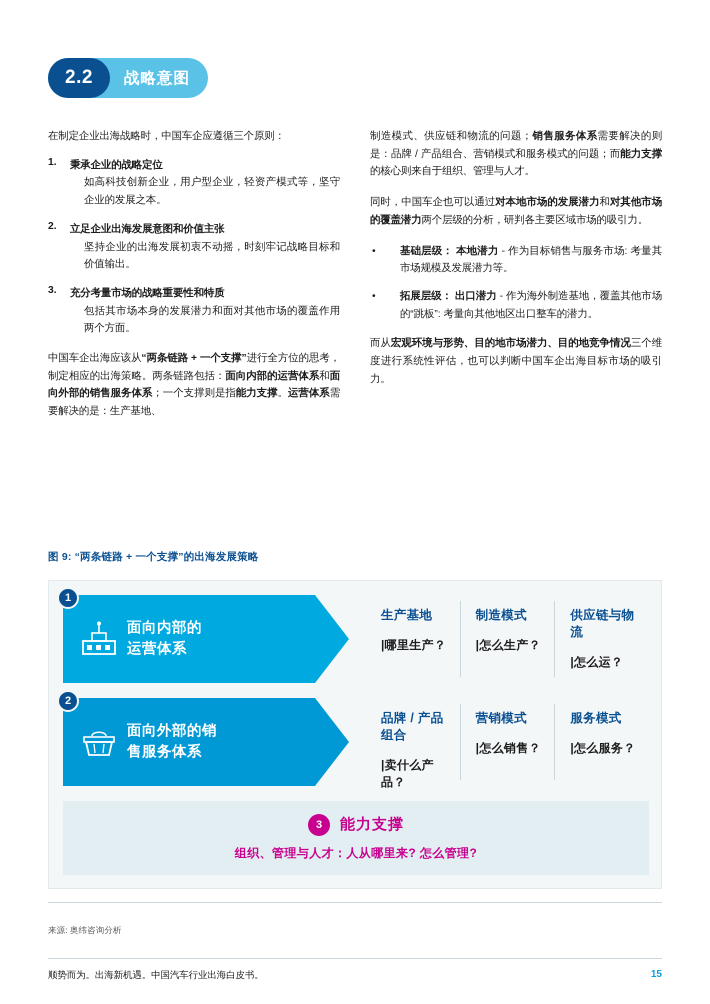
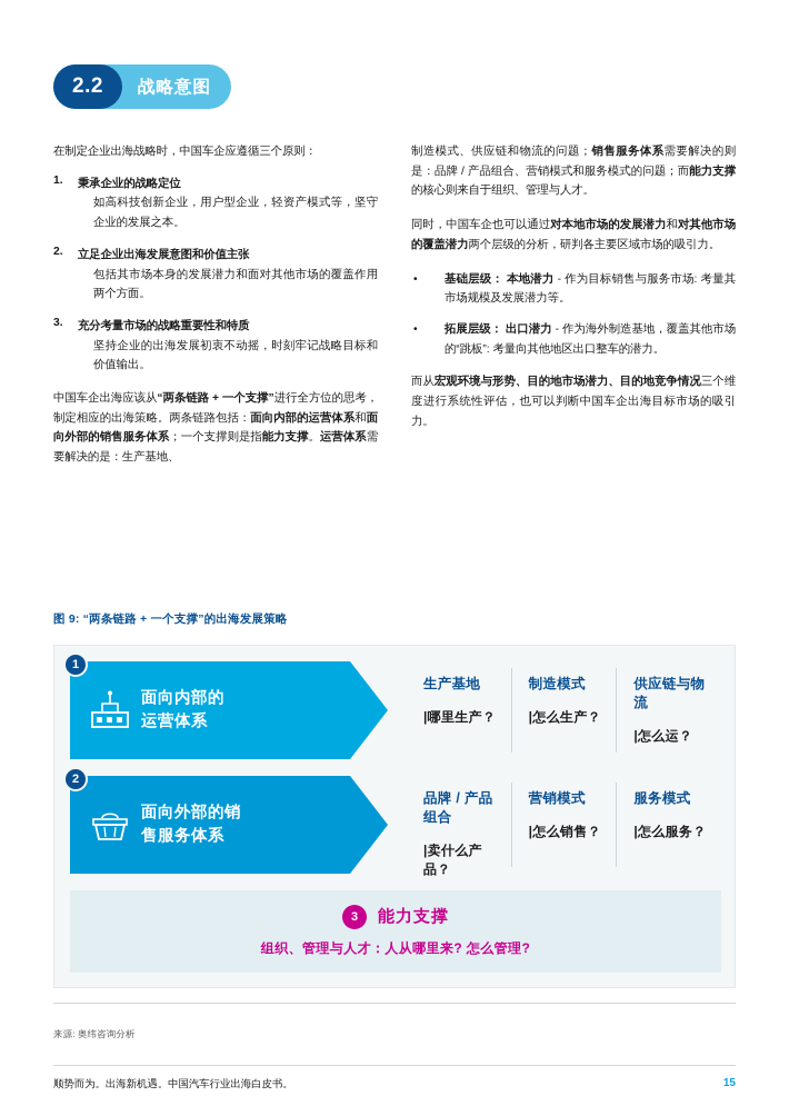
  2.2
  战略意图
  在制定企业出海战略时，中国车企应遵循三个原则：
  1.
  秉承企业的战略定位
  如高科技创新企业，用户型企业，轻资产模式等，坚守企业的发展之本。
  2.
  立足企业出海发展意图和价值主张
- 坚持企业的出海发展初衷不动摇，时刻牢记战略目标和价值输出。
+ 包括其市场本身的发展潜力和面对其他市场的覆盖作用两个方面。
  3.
  充分考量市场的战略重要性和特质
- 包括其市场本身的发展潜力和面对其他市场的覆盖作用两个方面。
+ 坚持企业的出海发展初衷不动摇，时刻牢记战略目标和价值输出。
  中国车企出海应该从“两条链路 + 一个支撑”进行全方位的思考，制定相应的出海策略。两条链路包括：面向内部的运营体系和面向外部的销售服务体系；一个支撑则是指能力支撑。运营体系需要解决的是：生产基地、
  制造模式、供应链和物流的问题；销售服务体系需要解决的则是：品牌 / 产品组合、营销模式和服务模式的问题；而能力支撑的核心则来自于组织、管理与人才。
  同时，中国车企也可以通过对本地市场的发展潜力和对其他市场的覆盖潜力两个层级的分析，研判各主要区域市场的吸引力。
  基础层级： 本地潜力 - 作为目标销售与服务市场: 考量其市场规模及发展潜力等。
  拓展层级： 出口潜力 - 作为海外制造基地，覆盖其他市场的“跳板”: 考量向其他地区出口整车的潜力。
  而从宏观环境与形势、目的地市场潜力、目的地竞争情况三个维度进行系统性评估，也可以判断中国车企出海目标市场的吸引力。
  图 9: “两条链路 + 一个支撑”的出海发展策略
  1
  面向内部的
  运营体系
  生产基地
  |哪里生产？
  制造模式
  |怎么生产？
  供应链与物流
  |怎么运？
  2
  面向外部的销
  售服务体系
  品牌 / 产品组合
  |卖什么产品？
  营销模式
  |怎么销售？
  服务模式
  |怎么服务？
  3
  能力支撑
  组织、管理与人才：人从哪里来? 怎么管理?
  来源: 奥纬咨询分析
  顺势而为。出海新机遇。中国汽车行业出海白皮书。
  15
